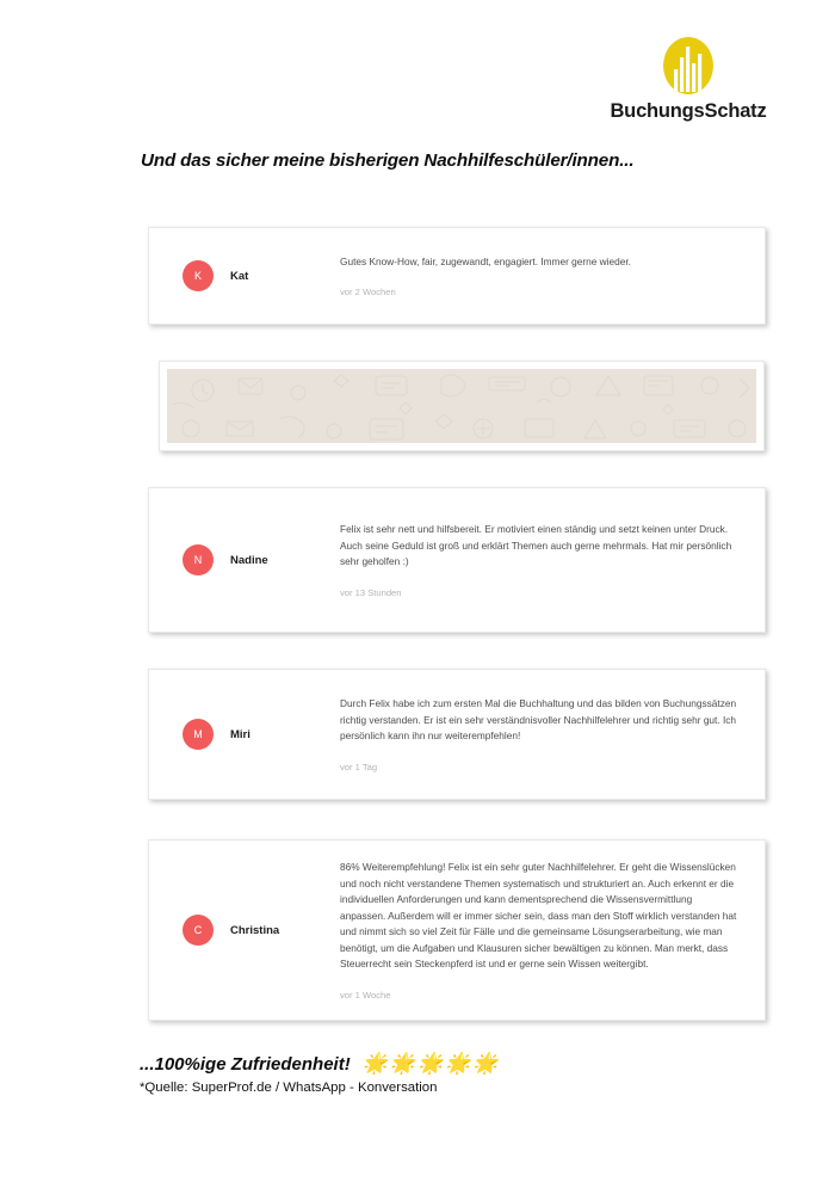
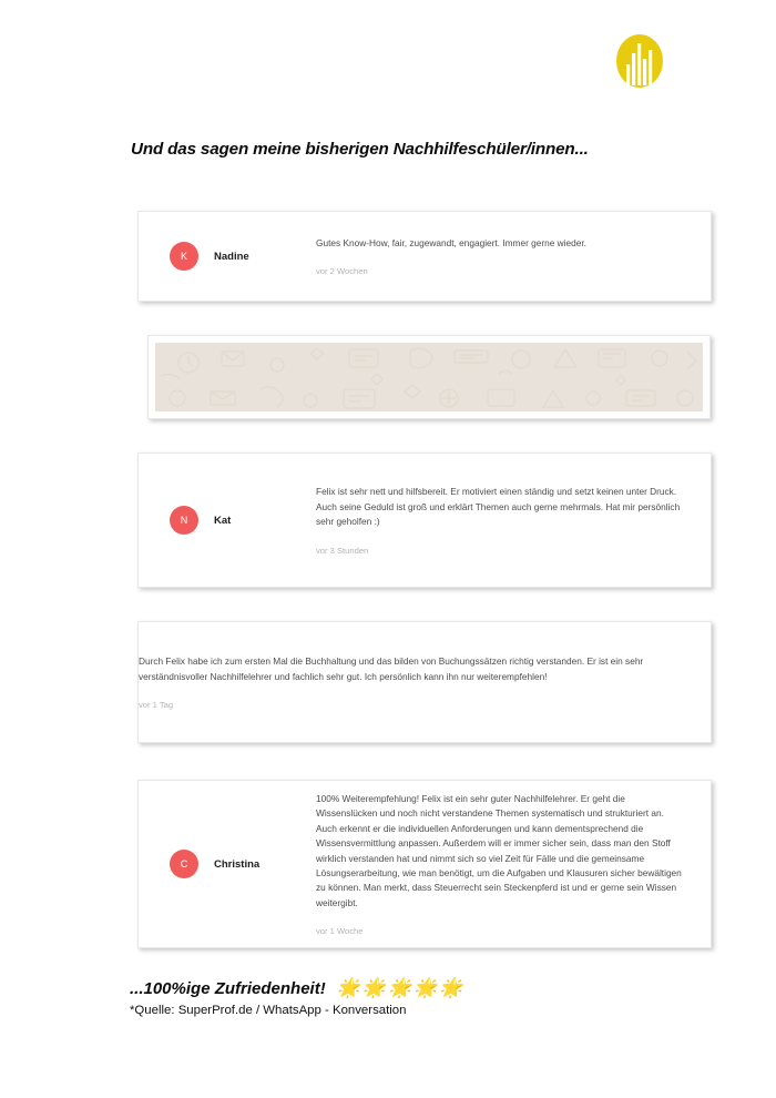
- BuchungsSchatz
- Und das sicher meine bisherigen Nachhilfeschüler/innen...
+ Und das sagen meine bisherigen Nachhilfeschüler/innen...
  K
- Kat
+ Nadine
  Gutes Know-How, fair, zugewandt, engagiert. Immer gerne wieder.
  vor 2 Wochen
  N
- Nadine
+ Kat
  Felix ist sehr nett und hilfsbereit. Er motiviert einen ständig und setzt keinen unter Druck. Auch seine Geduld ist groß und erklärt Themen auch gerne mehrmals. Hat mir persönlich sehr geholfen :)
- vor 13 Stunden
+ vor 3 Stunden
- M
- Miri
- Durch Felix habe ich zum ersten Mal die Buchhaltung und das bilden von Buchungssätzen richtig verstanden. Er ist ein sehr verständnisvoller Nachhilfelehrer und richtig sehr gut. Ich persönlich kann ihn nur weiterempfehlen!
+ Durch Felix habe ich zum ersten Mal die Buchhaltung und das bilden von Buchungssätzen richtig verstanden. Er ist ein sehr verständnisvoller Nachhilfelehrer und fachlich sehr gut. Ich persönlich kann ihn nur weiterempfehlen!
  vor 1 Tag
  C
  Christina
- 86% Weiterempfehlung! Felix ist ein sehr guter Nachhilfelehrer. Er geht die Wissenslücken und noch nicht verstandene Themen systematisch und strukturiert an. Auch erkennt er die individuellen Anforderungen und kann dementsprechend die Wissensvermittlung anpassen. Außerdem will er immer sicher sein, dass man den Stoff wirklich verstanden hat und nimmt sich so viel Zeit für Fälle und die gemeinsame Lösungserarbeitung, wie man benötigt, um die Aufgaben und Klausuren sicher bewältigen zu können. Man merkt, dass Steuerrecht sein Steckenpferd ist und er gerne sein Wissen weitergibt.
+ 100% Weiterempfehlung! Felix ist ein sehr guter Nachhilfelehrer. Er geht die Wissenslücken und noch nicht verstandene Themen systematisch und strukturiert an. Auch erkennt er die individuellen Anforderungen und kann dementsprechend die Wissensvermittlung anpassen. Außerdem will er immer sicher sein, dass man den Stoff wirklich verstanden hat und nimmt sich so viel Zeit für Fälle und die gemeinsame Lösungserarbeitung, wie man benötigt, um die Aufgaben und Klausuren sicher bewältigen zu können. Man merkt, dass Steuerrecht sein Steckenpferd ist und er gerne sein Wissen weitergibt.
  vor 1 Woche
  ...100%ige Zufriedenheit!
  🌟
  🌟
  🌟
  🌟
  🌟
  *Quelle: SuperProf.de / WhatsApp - Konversation
